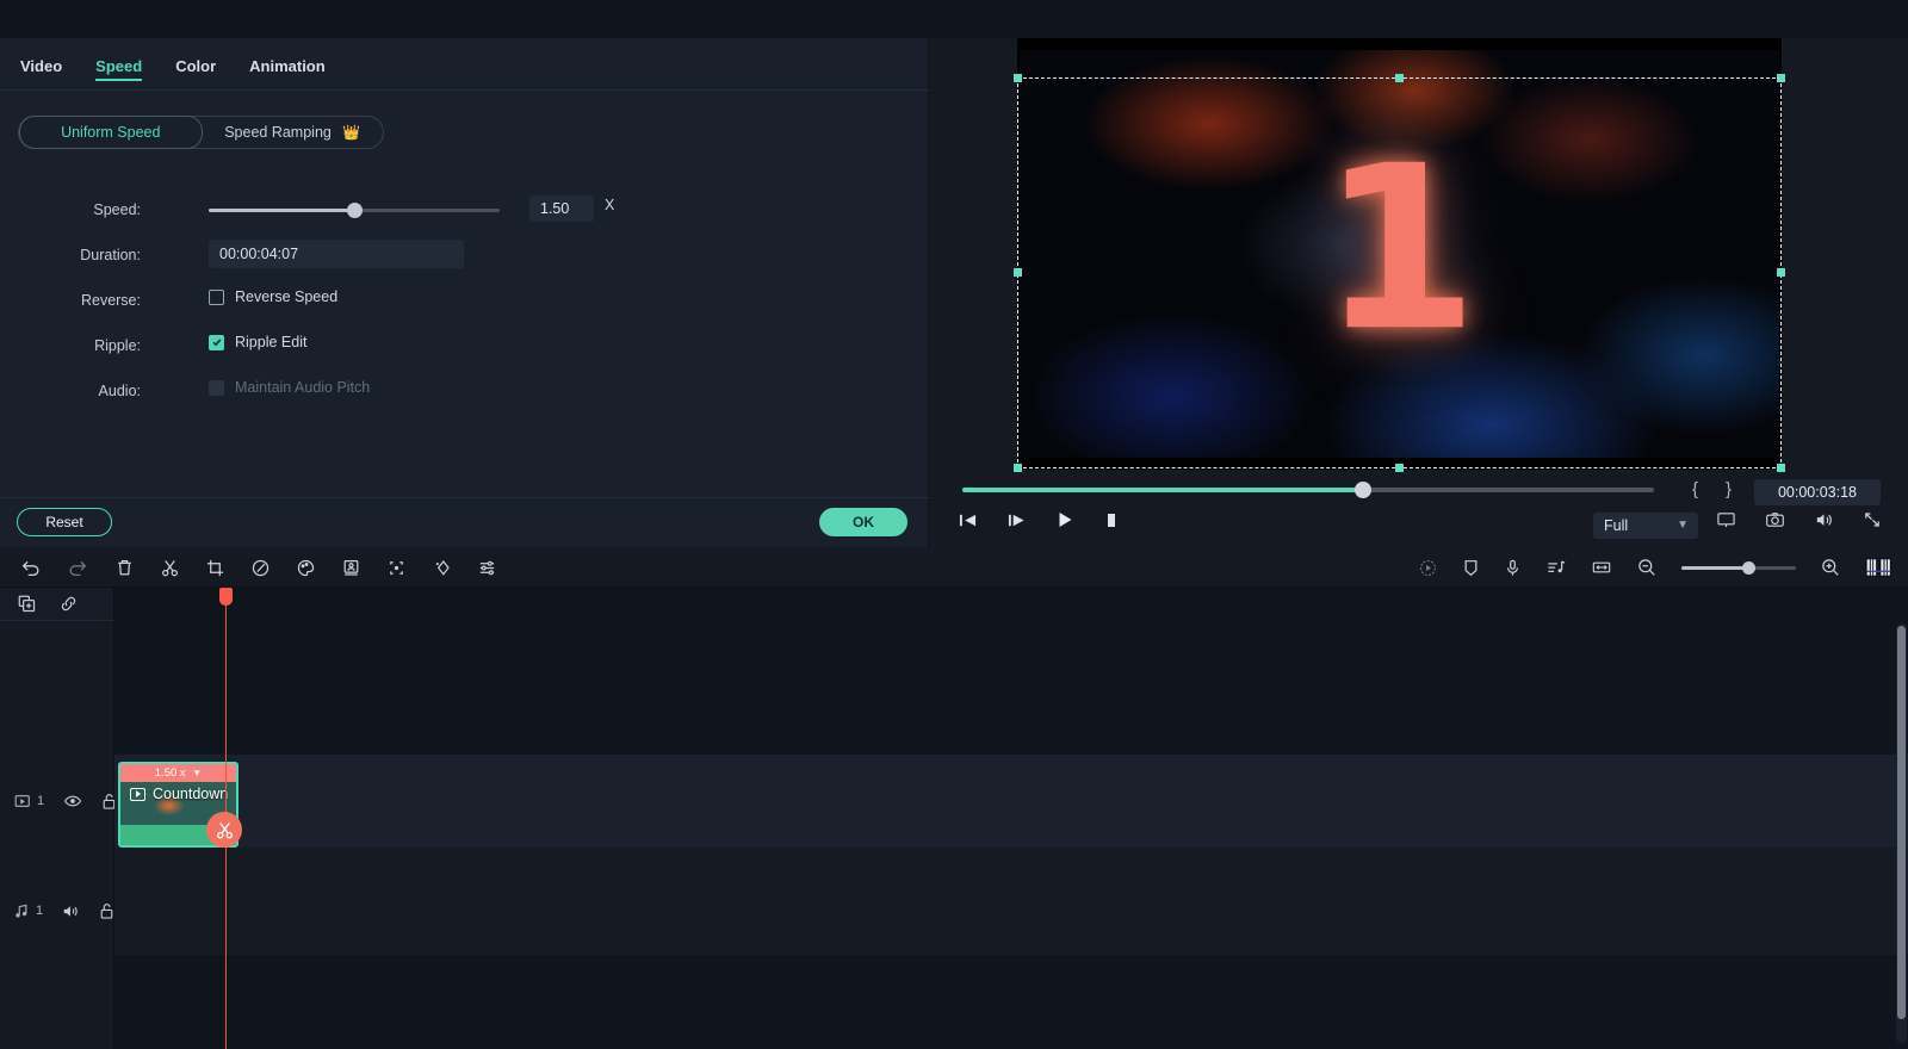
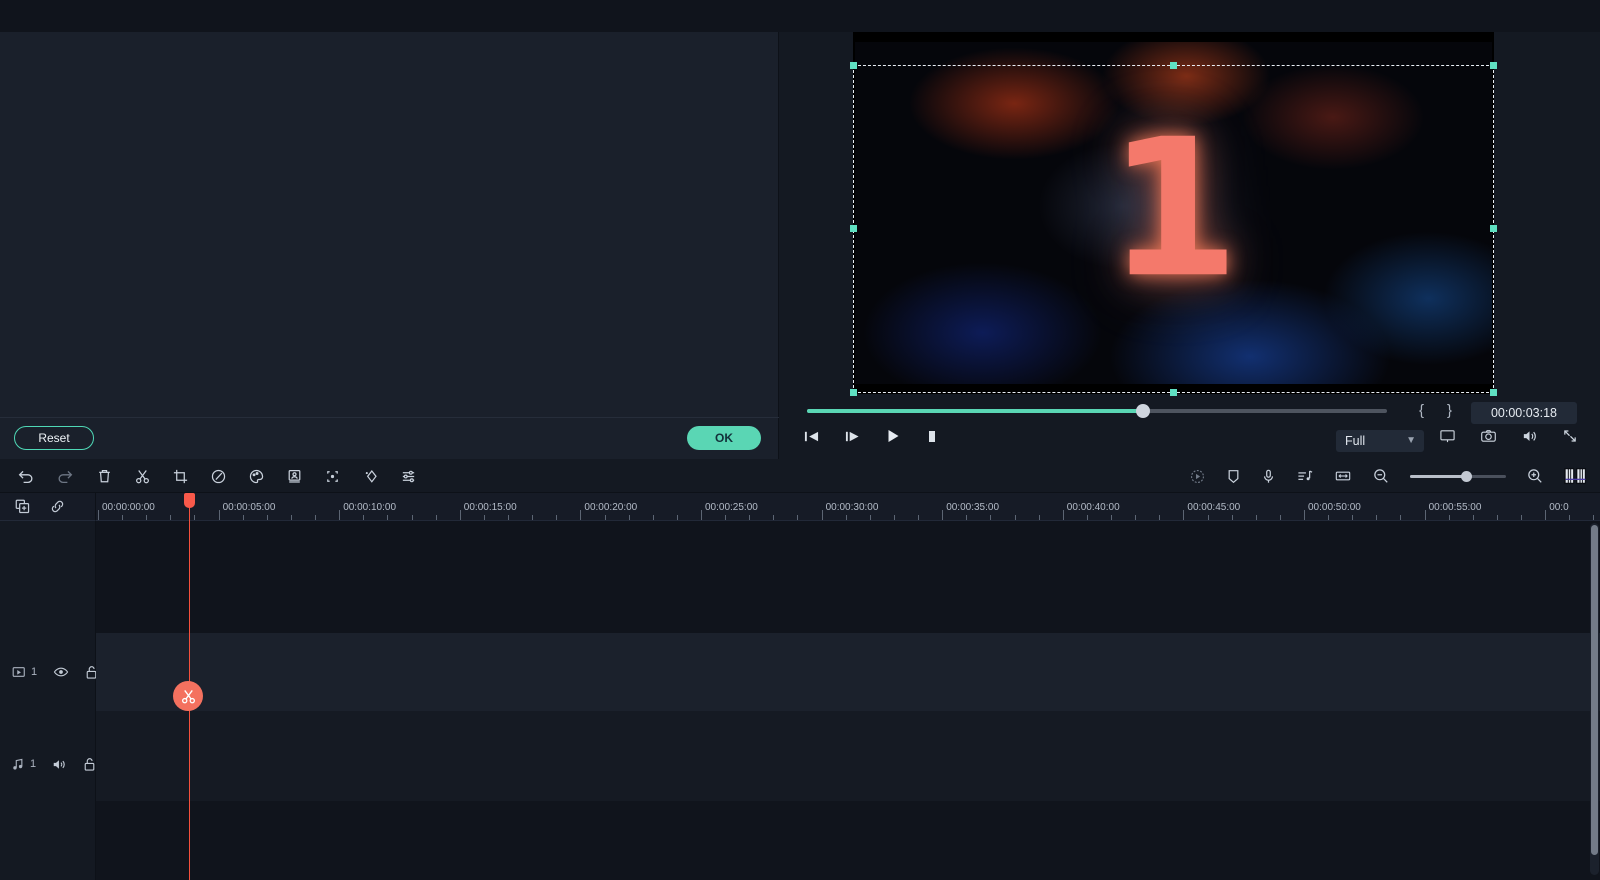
- Video
- Speed
- Color
- Animation
- Uniform Speed
- Speed Ramping 👑
- Speed:
- 1.50
- X
- Duration:
- 00:00:04:07
- Reverse:
- Reverse Speed
- Ripple:
- Ripple Edit
- Audio:
- Maintain Audio Pitch
  Reset
  OK
  1
  {
  }
  00:00:03:18
  Full
  ▼
+ 00:00:00:00
+ 00:00:05:00
+ 00:00:10:00
+ 00:00:15:00
+ 00:00:20:00
+ 00:00:25:00
+ 00:00:30:00
+ 00:00:35:00
+ 00:00:40:00
+ 00:00:45:00
+ 00:00:50:00
+ 00:00:55:00
+ 00:0
  1
  1
- 1.50 x ▼
- Countdown
